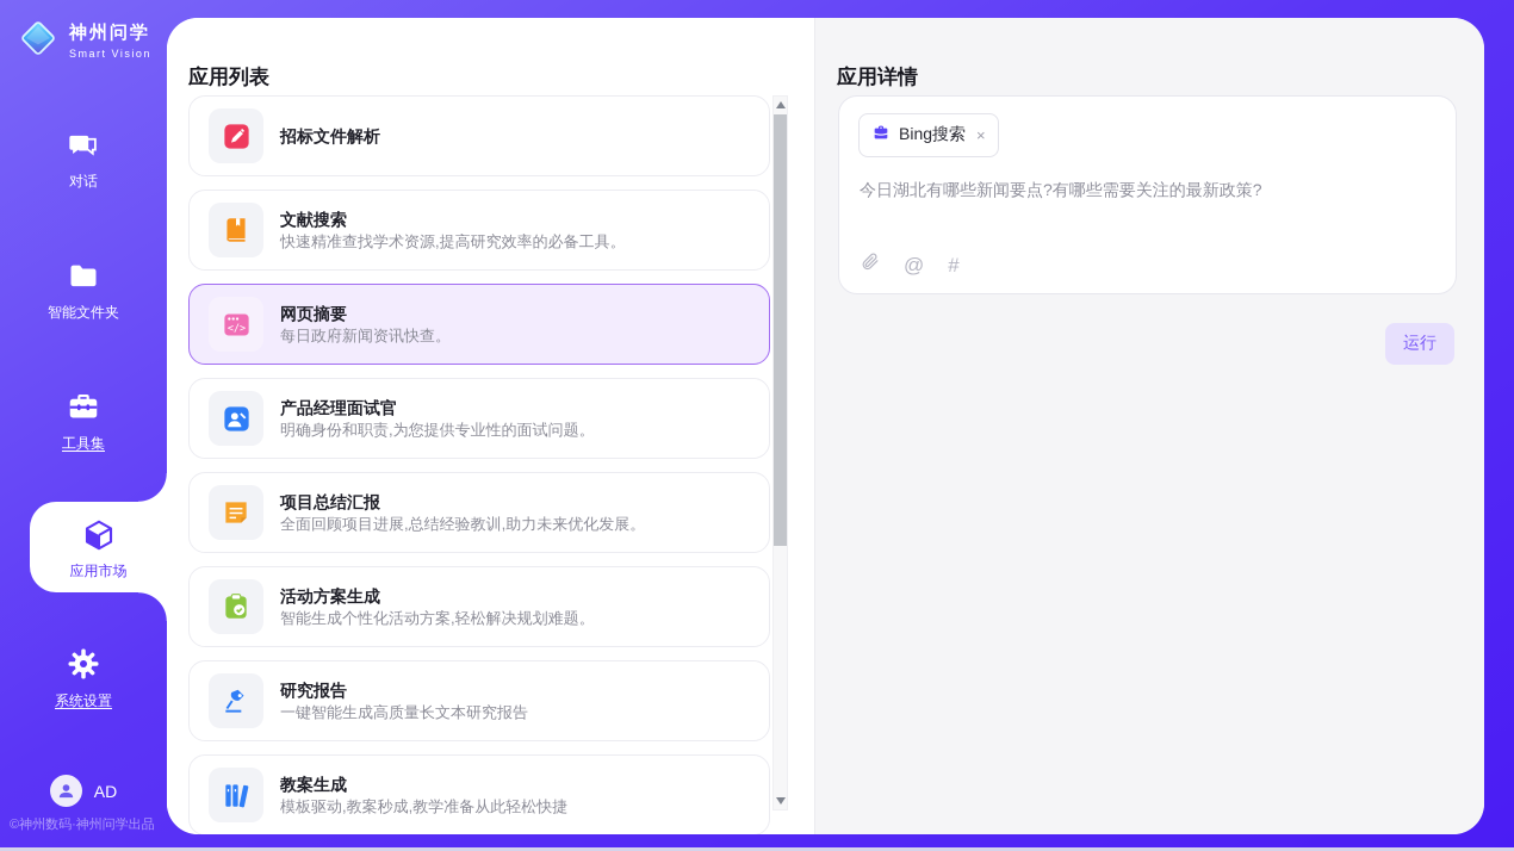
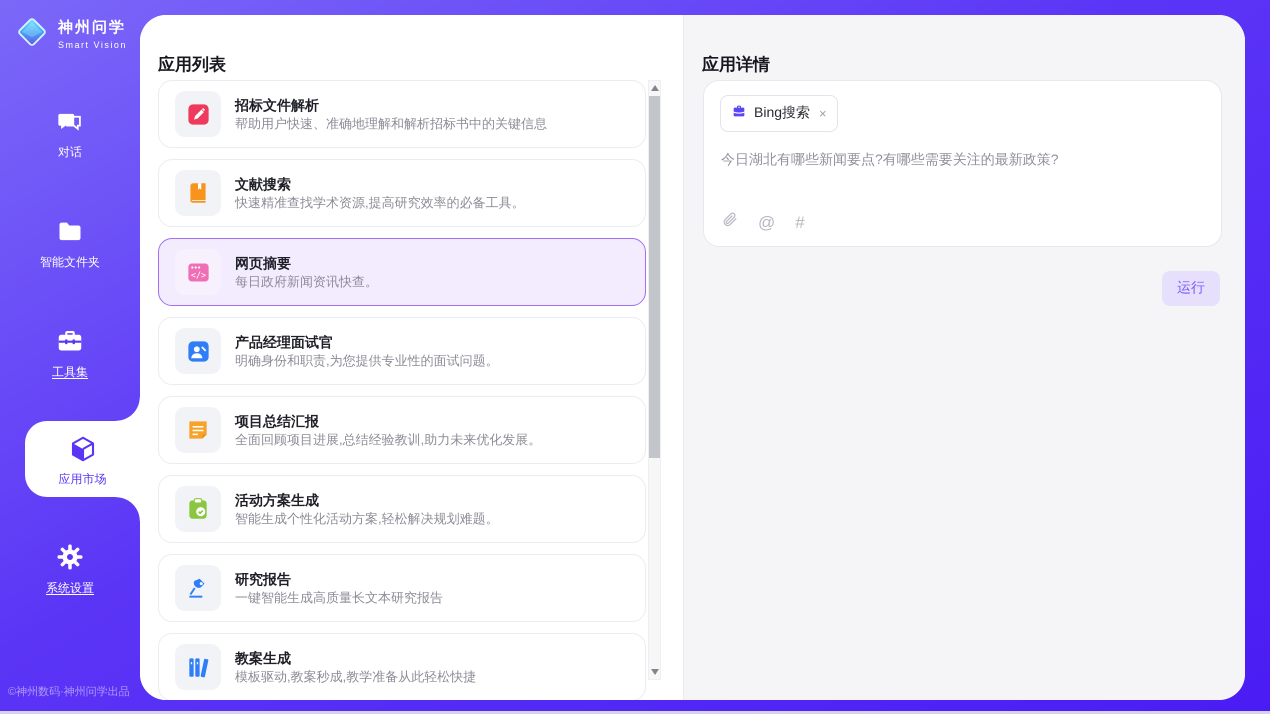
  神州问学
  Smart Vision
  对话
  智能文件夹
  工具集
  应用市场
  系统设置
- AD
  ©神州数码·神州问学出品
  应用列表
  招标文件解析
+ 帮助用户快速、准确地理解和解析招标书中的关键信息
  文献搜索
  快速精准查找学术资源,提高研究效率的必备工具。
  </>
  网页摘要
  每日政府新闻资讯快查。
  产品经理面试官
  明确身份和职责,为您提供专业性的面试问题。
  项目总结汇报
  全面回顾项目进展,总结经验教训,助力未来优化发展。
  活动方案生成
  智能生成个性化活动方案,轻松解决规划难题。
  研究报告
  一键智能生成高质量长文本研究报告
  教案生成
  模板驱动,教案秒成,教学准备从此轻松快捷
  应用详情
  Bing搜索
  ×
  今日湖北有哪些新闻要点?有哪些需要关注的最新政策?
  @
  #
  运行
